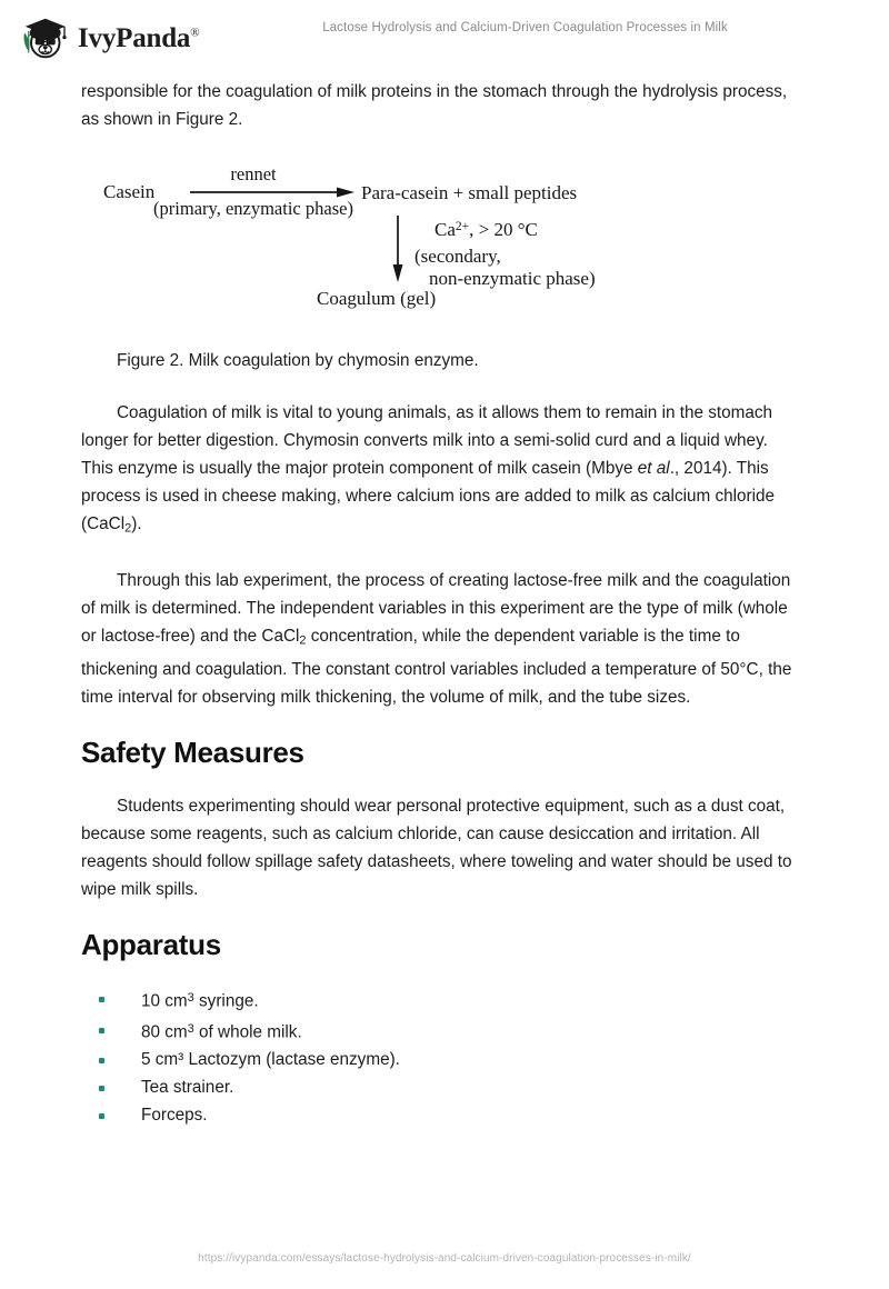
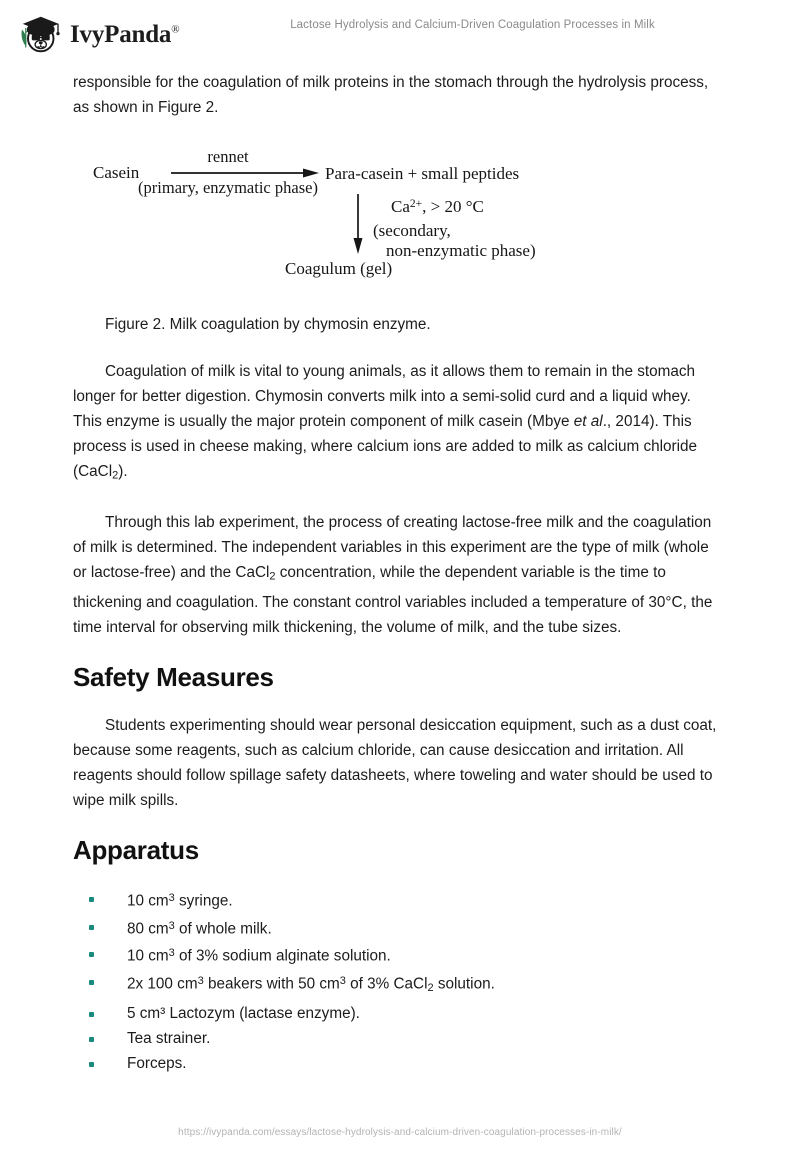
  IvyPanda®
  Lactose Hydrolysis and Calcium-Driven Coagulation Processes in Milk
  responsible for the coagulation of milk proteins in the stomach through the hydrolysis process, as shown in Figure 2.
  rennet
  Casein
  (primary, enzymatic phase)
  Para-casein + small peptides
  Ca2+, > 20 °C
  (secondary,
  non-enzymatic phase)
  Coagulum (gel)
  Figure 2. Milk coagulation by chymosin enzyme.
  Coagulation of milk is vital to young animals, as it allows them to remain in the stomach longer for better digestion. Chymosin converts milk into a semi-solid curd and a liquid whey. This enzyme is usually the major protein component of milk casein (Mbye et al., 2014). This process is used in cheese making, where calcium ions are added to milk as calcium chloride (CaCl2).
- Through this lab experiment, the process of creating lactose-free milk and the coagulation of milk is determined. The independent variables in this experiment are the type of milk (whole or lactose-free) and the CaCl2 concentration, while the dependent variable is the time to thickening and coagulation. The constant control variables included a temperature of 50°C, the time interval for observing milk thickening, the volume of milk, and the tube sizes.
+ Through this lab experiment, the process of creating lactose-free milk and the coagulation of milk is determined. The independent variables in this experiment are the type of milk (whole or lactose-free) and the CaCl2 concentration, while the dependent variable is the time to thickening and coagulation. The constant control variables included a temperature of 30°C, the time interval for observing milk thickening, the volume of milk, and the tube sizes.
  Safety Measures
- Students experimenting should wear personal protective equipment, such as a dust coat, because some reagents, such as calcium chloride, can cause desiccation and irritation. All reagents should follow spillage safety datasheets, where toweling and water should be used to wipe milk spills.
+ Students experimenting should wear personal desiccation equipment, such as a dust coat, because some reagents, such as calcium chloride, can cause desiccation and irritation. All reagents should follow spillage safety datasheets, where toweling and water should be used to wipe milk spills.
  Apparatus
  10 cm3 syringe.
  80 cm3 of whole milk.
+ 10 cm3 of 3% sodium alginate solution.
+ 2x 100 cm3 beakers with 50 cm3 of 3% CaCl2 solution.
  5 cm³ Lactozym (lactase enzyme).
  Tea strainer.
  Forceps.
  https://ivypanda.com/essays/lactose-hydrolysis-and-calcium-driven-coagulation-processes-in-milk/
